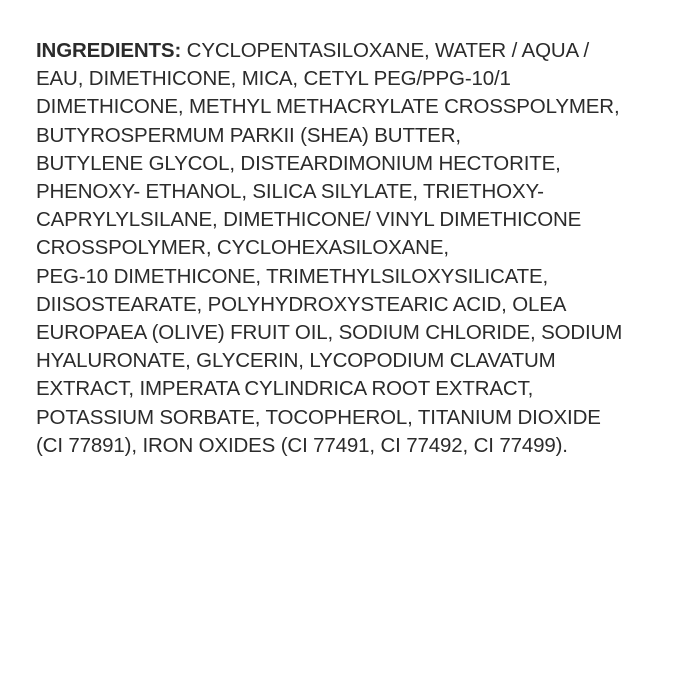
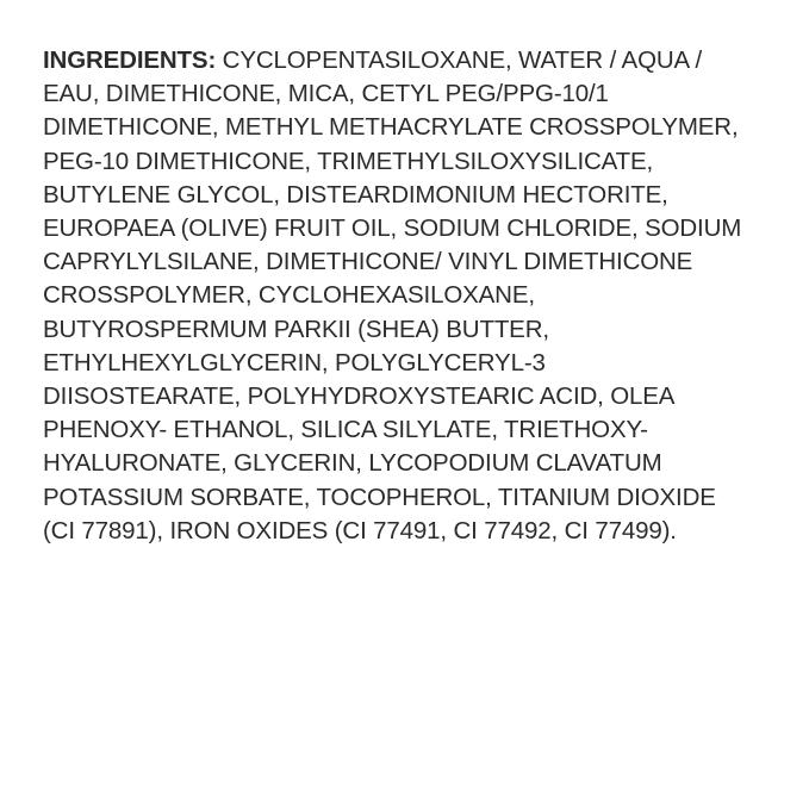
  INGREDIENTS: CYCLOPENTASILOXANE, WATER / AQUA /
  EAU, DIMETHICONE, MICA, CETYL PEG/PPG-10/1
  DIMETHICONE, METHYL METHACRYLATE CROSSPOLYMER,
- BUTYROSPERMUM PARKII (SHEA) BUTTER,
+ PEG-10 DIMETHICONE, TRIMETHYLSILOXYSILICATE,
  BUTYLENE GLYCOL, DISTEARDIMONIUM HECTORITE,
- PHENOXY- ETHANOL, SILICA SILYLATE, TRIETHOXY-
+ EUROPAEA (OLIVE) FRUIT OIL, SODIUM CHLORIDE, SODIUM
  CAPRYLYLSILANE, DIMETHICONE/ VINYL DIMETHICONE
  CROSSPOLYMER, CYCLOHEXASILOXANE,
- PEG-10 DIMETHICONE, TRIMETHYLSILOXYSILICATE,
+ BUTYROSPERMUM PARKII (SHEA) BUTTER,
+ ETHYLHEXYLGLYCERIN, POLYGLYCERYL-3
  DIISOSTEARATE, POLYHYDROXYSTEARIC ACID, OLEA
- EUROPAEA (OLIVE) FRUIT OIL, SODIUM CHLORIDE, SODIUM
+ PHENOXY- ETHANOL, SILICA SILYLATE, TRIETHOXY-
  HYALURONATE, GLYCERIN, LYCOPODIUM CLAVATUM
- EXTRACT, IMPERATA CYLINDRICA ROOT EXTRACT,
  POTASSIUM SORBATE, TOCOPHEROL, TITANIUM DIOXIDE
  (CI 77891), IRON OXIDES (CI 77491, CI 77492, CI 77499).
